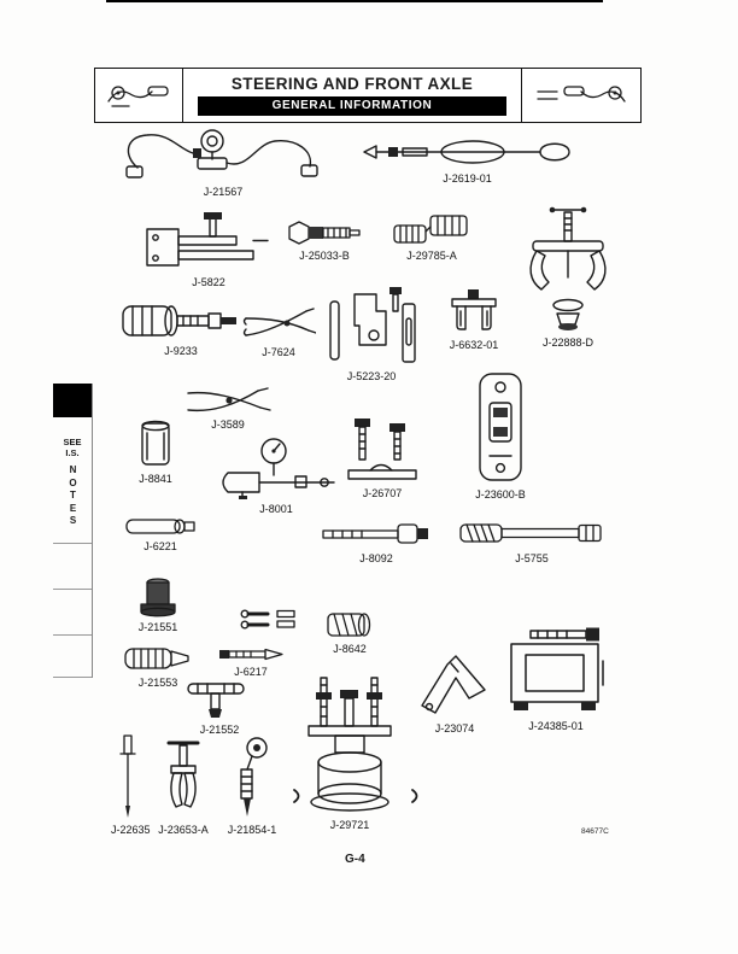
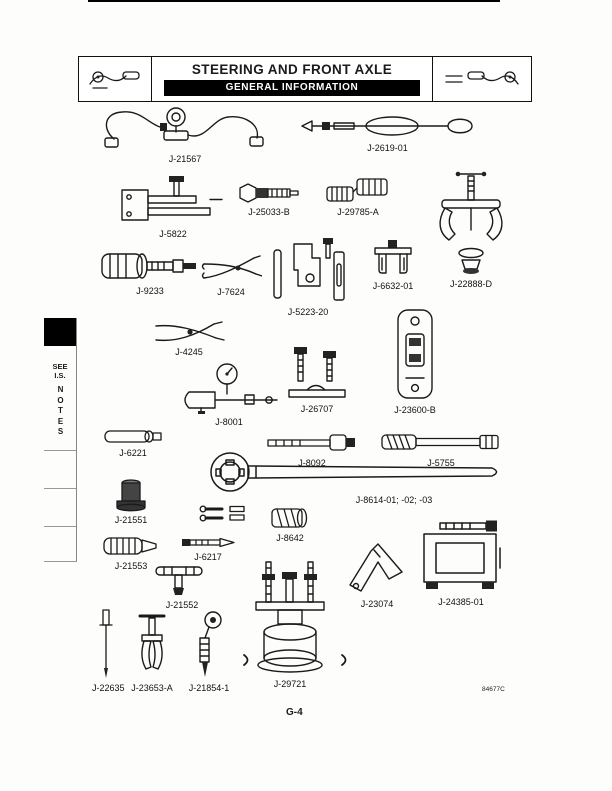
  STEERING AND FRONT AXLE
  GENERAL INFORMATION
  SEE
  I.S.
  NOTES
  J-21567
  J-2619-01
  J-5822
  J-25033-B
  J-29785-A
  J-9233
  J-7624
  J-5223-20
  J-6632-01
  J-22888-D
- J-3589
+ J-4245
- J-8841
  J-8001
  J-26707
  J-23600-B
  J-6221
  J-8092
  J-5755
  J-21551
+ J-8614-01; -02; -03
  J-8642
  J-6217
  J-21553
  J-21552
  J-23074
  J-24385-01
  J-22635
  J-23653-A
  J-21854-1
  J-29721
  G-4
